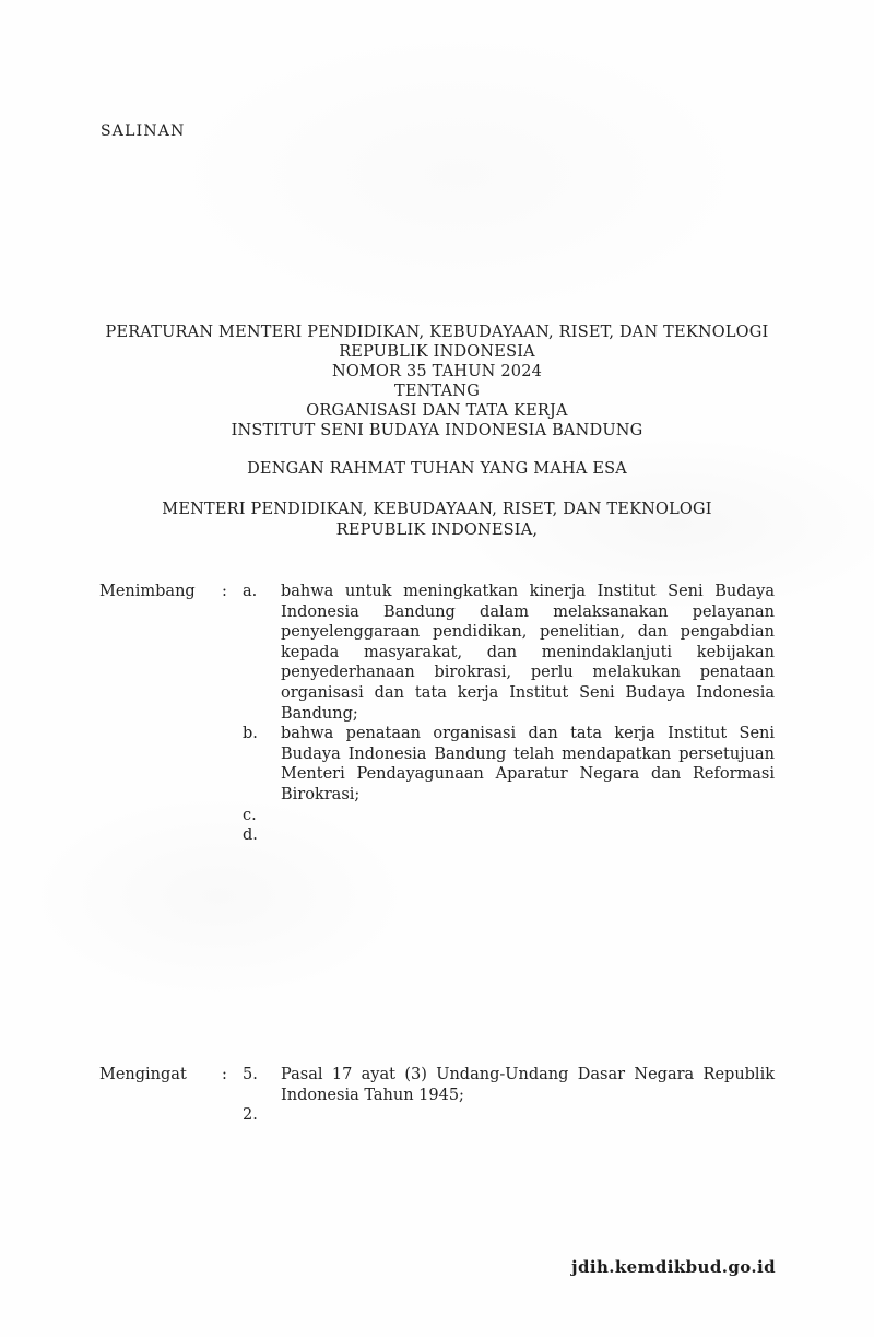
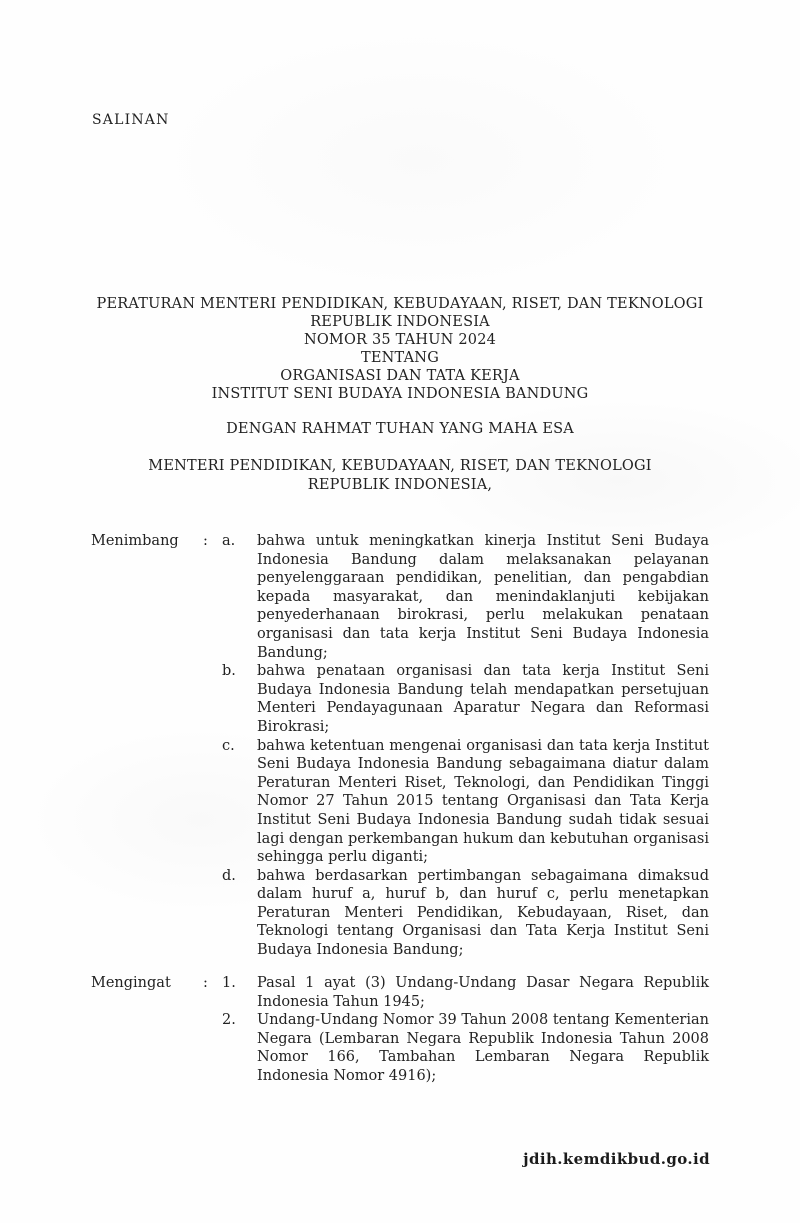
  SALINAN
  PERATURAN MENTERI PENDIDIKAN, KEBUDAYAAN, RISET, DAN TEKNOLOGI
  REPUBLIK INDONESIA
  NOMOR 35 TAHUN 2024
  TENTANG
  ORGANISASI DAN TATA KERJA
  INSTITUT SENI BUDAYA INDONESIA BANDUNG
  DENGAN RAHMAT TUHAN YANG MAHA ESA
  MENTERI PENDIDIKAN, KEBUDAYAAN, RISET, DAN TEKNOLOGI
  REPUBLIK INDONESIA,
  Menimbang
  :
  a.
  bahwa untuk meningkatkan kinerja Institut Seni Budaya Indonesia Bandung dalam melaksanakan pelayanan penyelenggaraan pendidikan, penelitian, dan pengabdian kepada masyarakat, dan menindaklanjuti kebijakan penyederhanaan birokrasi, perlu melakukan penataan organisasi dan tata kerja Institut Seni Budaya Indonesia Bandung;
  b.
  bahwa penataan organisasi dan tata kerja Institut Seni Budaya Indonesia Bandung telah mendapatkan persetujuan Menteri Pendayagunaan Aparatur Negara dan Reformasi Birokrasi;
  c.
+ bahwa ketentuan mengenai organisasi dan tata kerja Institut Seni Budaya Indonesia Bandung sebagaimana diatur dalam Peraturan Menteri Riset, Teknologi, dan Pendidikan Tinggi Nomor 27 Tahun 2015 tentang Organisasi dan Tata Kerja Institut Seni Budaya Indonesia Bandung sudah tidak sesuai lagi dengan perkembangan hukum dan kebutuhan organisasi sehingga perlu diganti;
  d.
+ bahwa berdasarkan pertimbangan sebagaimana dimaksud dalam huruf a, huruf b, dan huruf c, perlu menetapkan Peraturan Menteri Pendidikan, Kebudayaan, Riset, dan Teknologi tentang Organisasi dan Tata Kerja Institut Seni Budaya Indonesia Bandung;
  Mengingat
  :
- 5.
+ 1.
- Pasal 17 ayat (3) Undang-Undang Dasar Negara Republik Indonesia Tahun 1945;
+ Pasal 1 ayat (3) Undang-Undang Dasar Negara Republik Indonesia Tahun 1945;
  2.
+ Undang-Undang Nomor 39 Tahun 2008 tentang Kementerian Negara (Lembaran Negara Republik Indonesia Tahun 2008 Nomor 166, Tambahan Lembaran Negara Republik Indonesia Nomor 4916);
  jdih.kemdikbud.go.id
